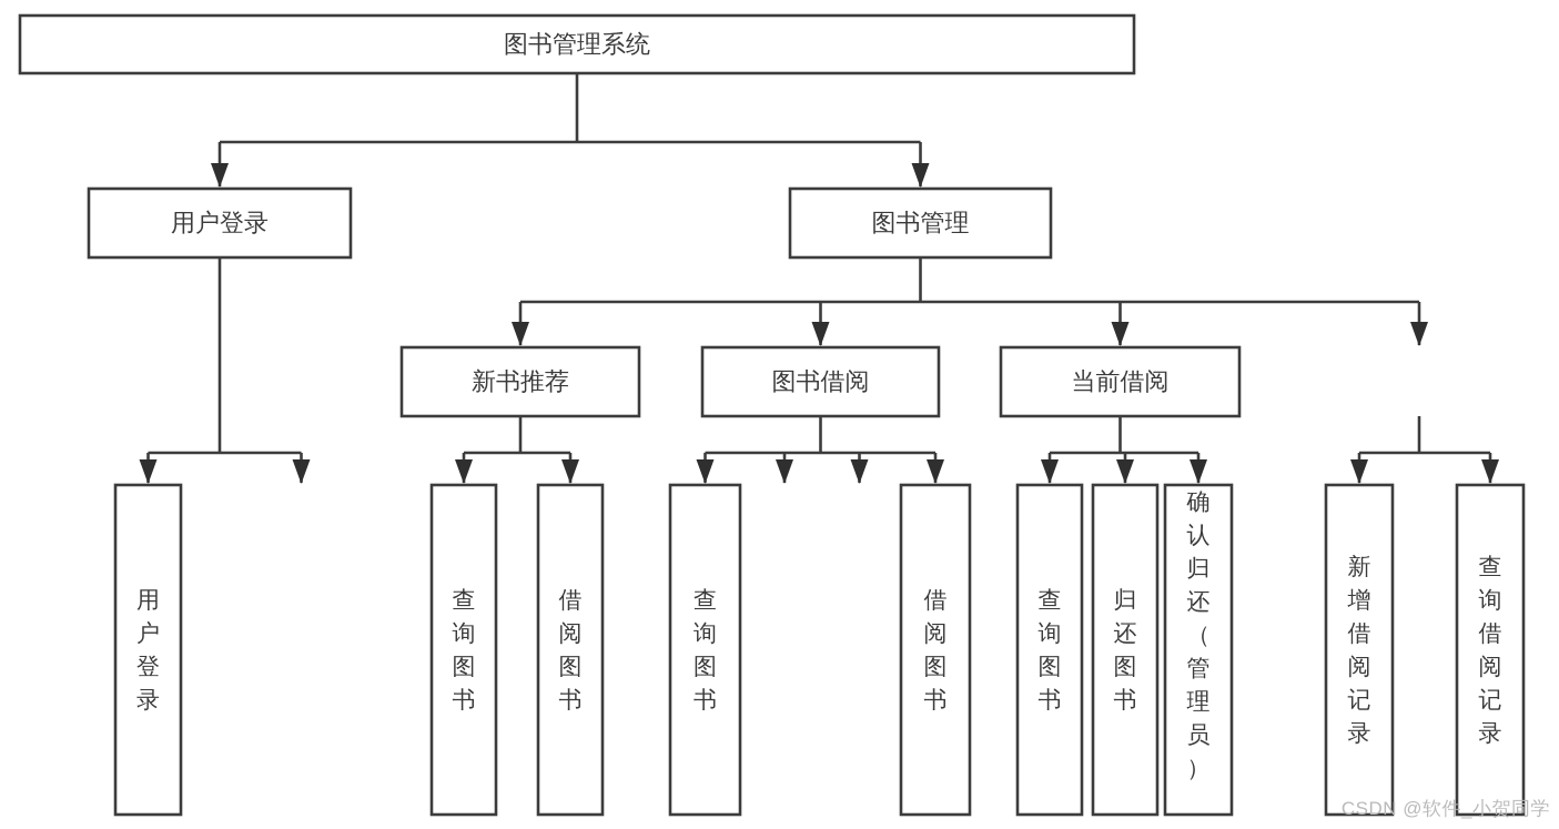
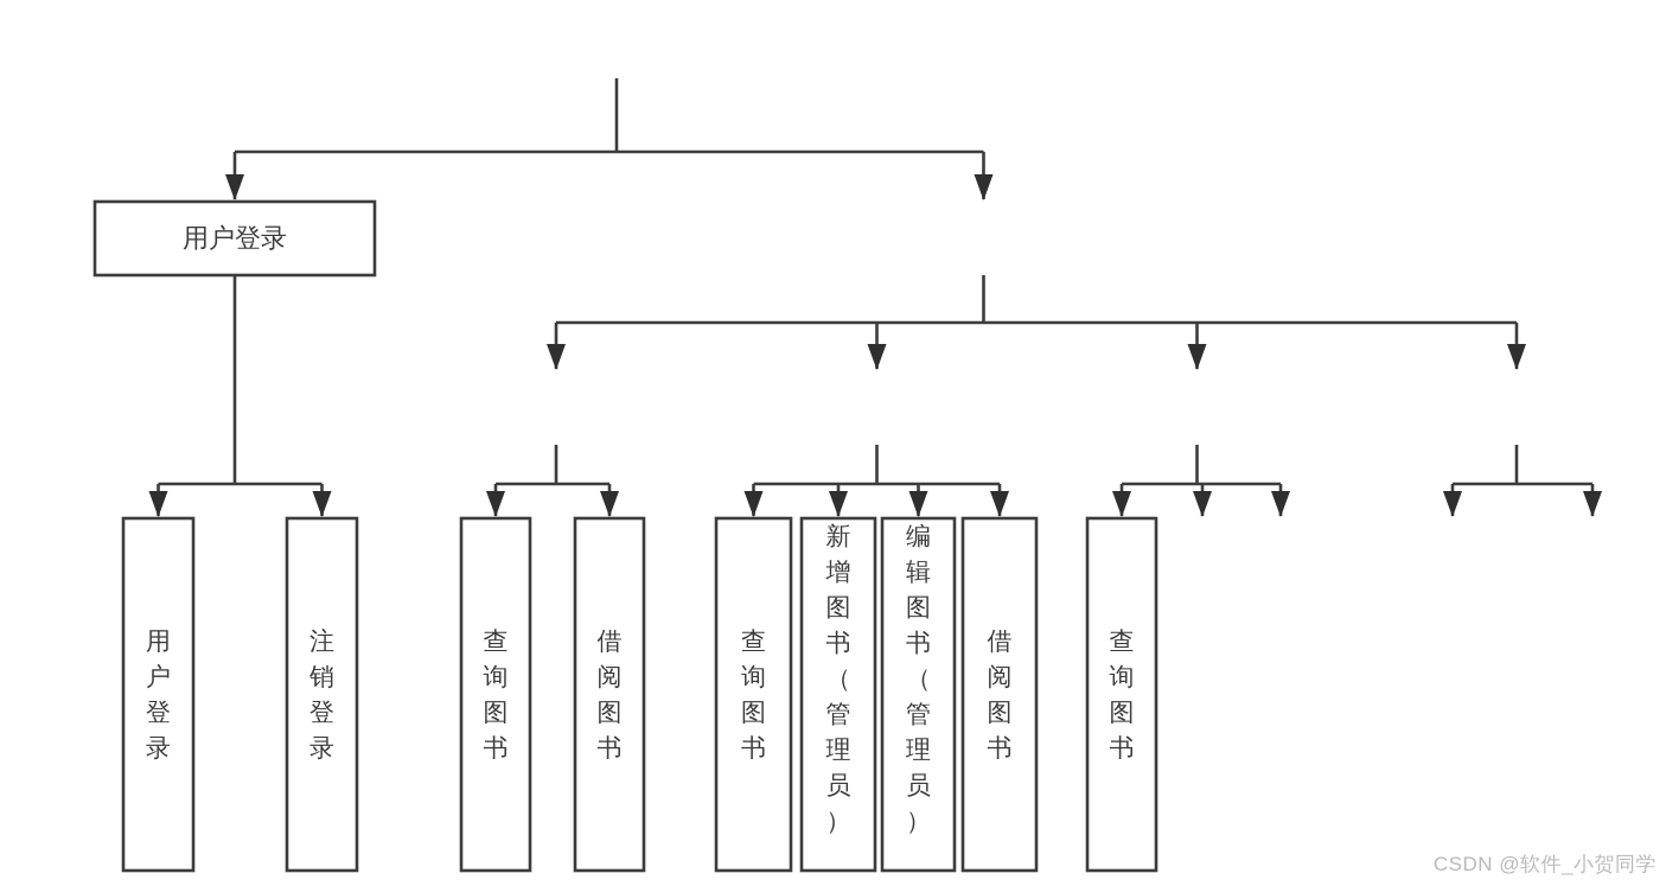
- 图书管理系统
  用户登录
- 图书管理
- 新书推荐
- 图书借阅
- 当前借阅
  用户登录
+ 注销登录
  查询图书
  借阅图书
  查询图书
+ 新增图书（管理员）
+ 编辑图书（管理员）
  借阅图书
  查询图书
- 归还图书
- 确认归还（管理员）
- 新增借阅记录
- 查询借阅记录
  CSDN @软件_小贺同学
